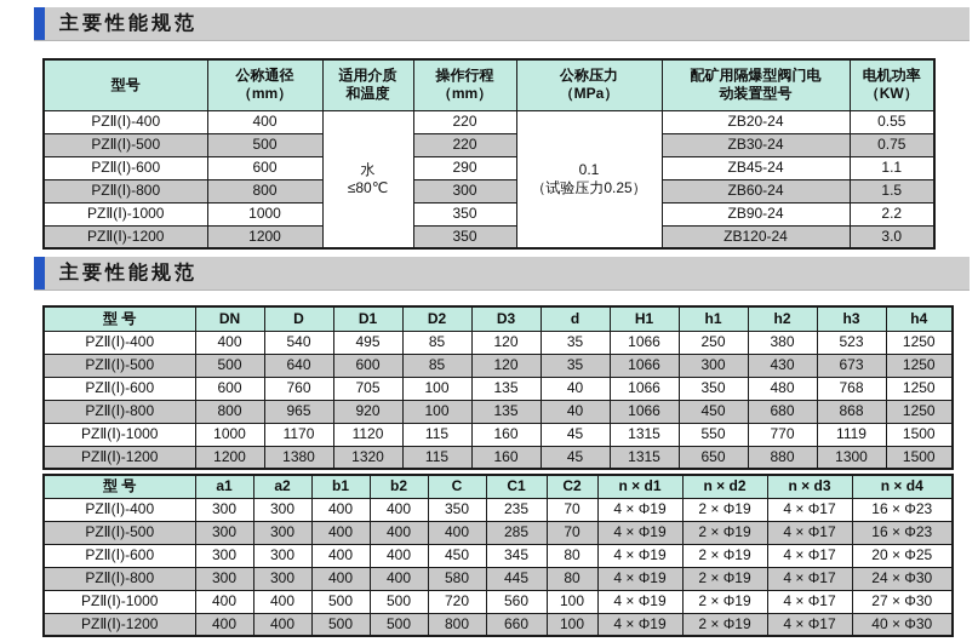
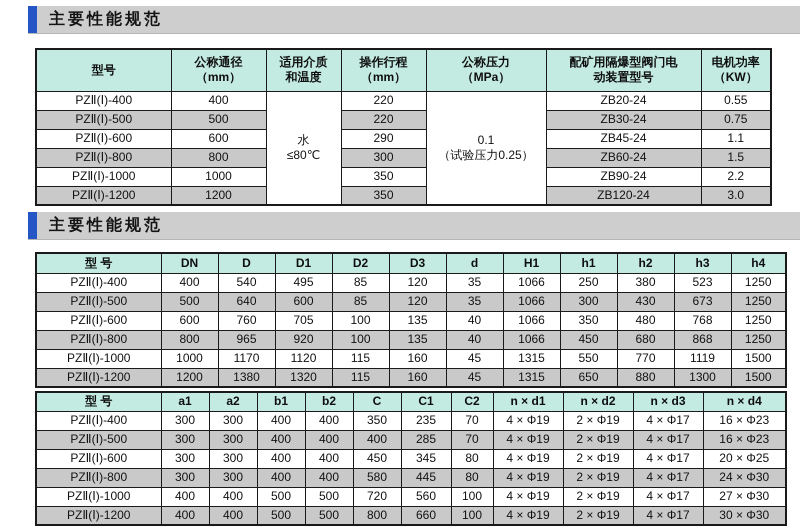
  主要性能规范
  型号	公称通径 （mm）	适用介质 和温度	操作行程 （mm）	公称压力 （MPa）	配矿用隔爆型阀门电 动装置型号	电机功率 （KW）
  PZⅡ(Ⅰ)-400	400	水 ≤80℃	220	0.1 （试验压力0.25）	ZB20-24	0.55
  PZⅡ(Ⅰ)-500	500	220	ZB30-24	0.75
  PZⅡ(Ⅰ)-600	600	290	ZB45-24	1.1
  PZⅡ(Ⅰ)-800	800	300	ZB60-24	1.5
  PZⅡ(Ⅰ)-1000	1000	350	ZB90-24	2.2
  PZⅡ(Ⅰ)-1200	1200	350	ZB120-24	3.0
  主要性能规范
  型 号	DN	D	D1	D2	D3	d	H1	h1	h2	h3	h4
  PZⅡ(Ⅰ)-400	400	540	495	85	120	35	1066	250	380	523	1250
  PZⅡ(Ⅰ)-500	500	640	600	85	120	35	1066	300	430	673	1250
  PZⅡ(Ⅰ)-600	600	760	705	100	135	40	1066	350	480	768	1250
  PZⅡ(Ⅰ)-800	800	965	920	100	135	40	1066	450	680	868	1250
  PZⅡ(Ⅰ)-1000	1000	1170	1120	115	160	45	1315	550	770	1119	1500
  PZⅡ(Ⅰ)-1200	1200	1380	1320	115	160	45	1315	650	880	1300	1500
  型 号	a1	a2	b1	b2	C	C1	C2	n × d1	n × d2	n × d3	n × d4
  PZⅡ(Ⅰ)-400	300	300	400	400	350	235	70	4 × Φ19	2 × Φ19	4 × Φ17	16 × Φ23
  PZⅡ(Ⅰ)-500	300	300	400	400	400	285	70	4 × Φ19	2 × Φ19	4 × Φ17	16 × Φ23
  PZⅡ(Ⅰ)-600	300	300	400	400	450	345	80	4 × Φ19	2 × Φ19	4 × Φ17	20 × Φ25
  PZⅡ(Ⅰ)-800	300	300	400	400	580	445	80	4 × Φ19	2 × Φ19	4 × Φ17	24 × Φ30
  PZⅡ(Ⅰ)-1000	400	400	500	500	720	560	100	4 × Φ19	2 × Φ19	4 × Φ17	27 × Φ30
- PZⅡ(Ⅰ)-1200	400	400	500	500	800	660	100	4 × Φ19	2 × Φ19	4 × Φ17	40 × Φ30
+ PZⅡ(Ⅰ)-1200	400	400	500	500	800	660	100	4 × Φ19	2 × Φ19	4 × Φ17	30 × Φ30
